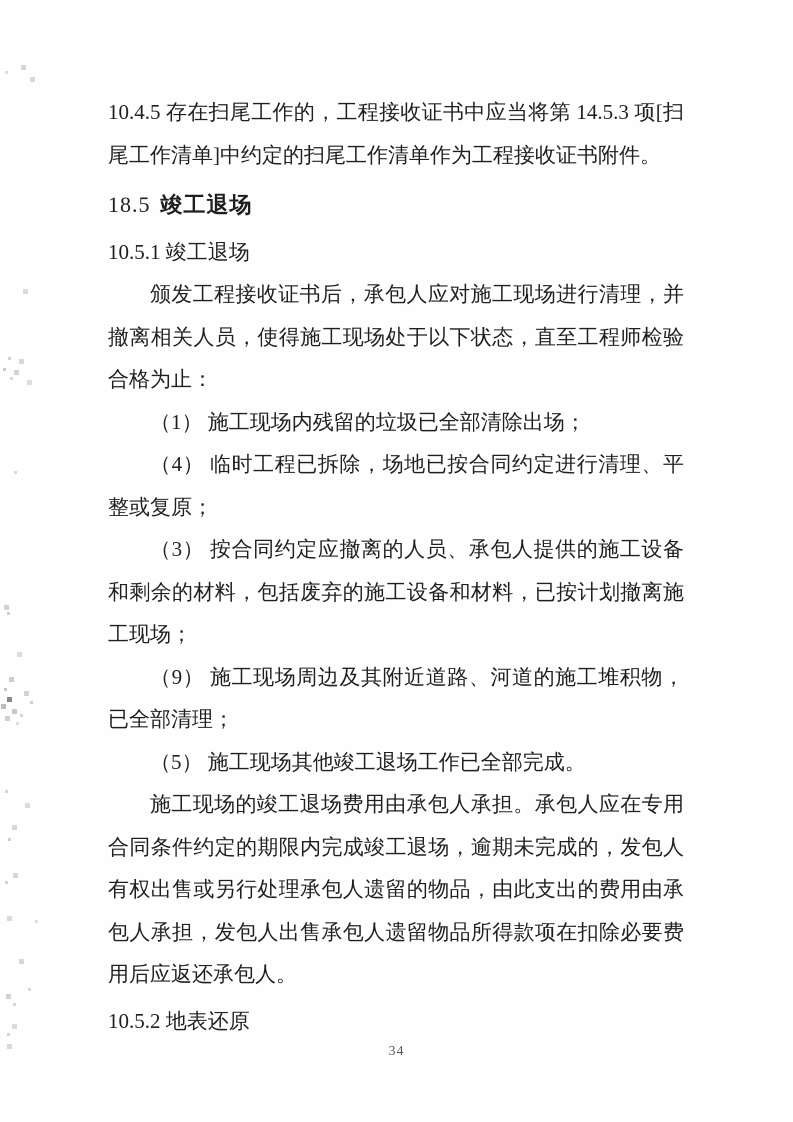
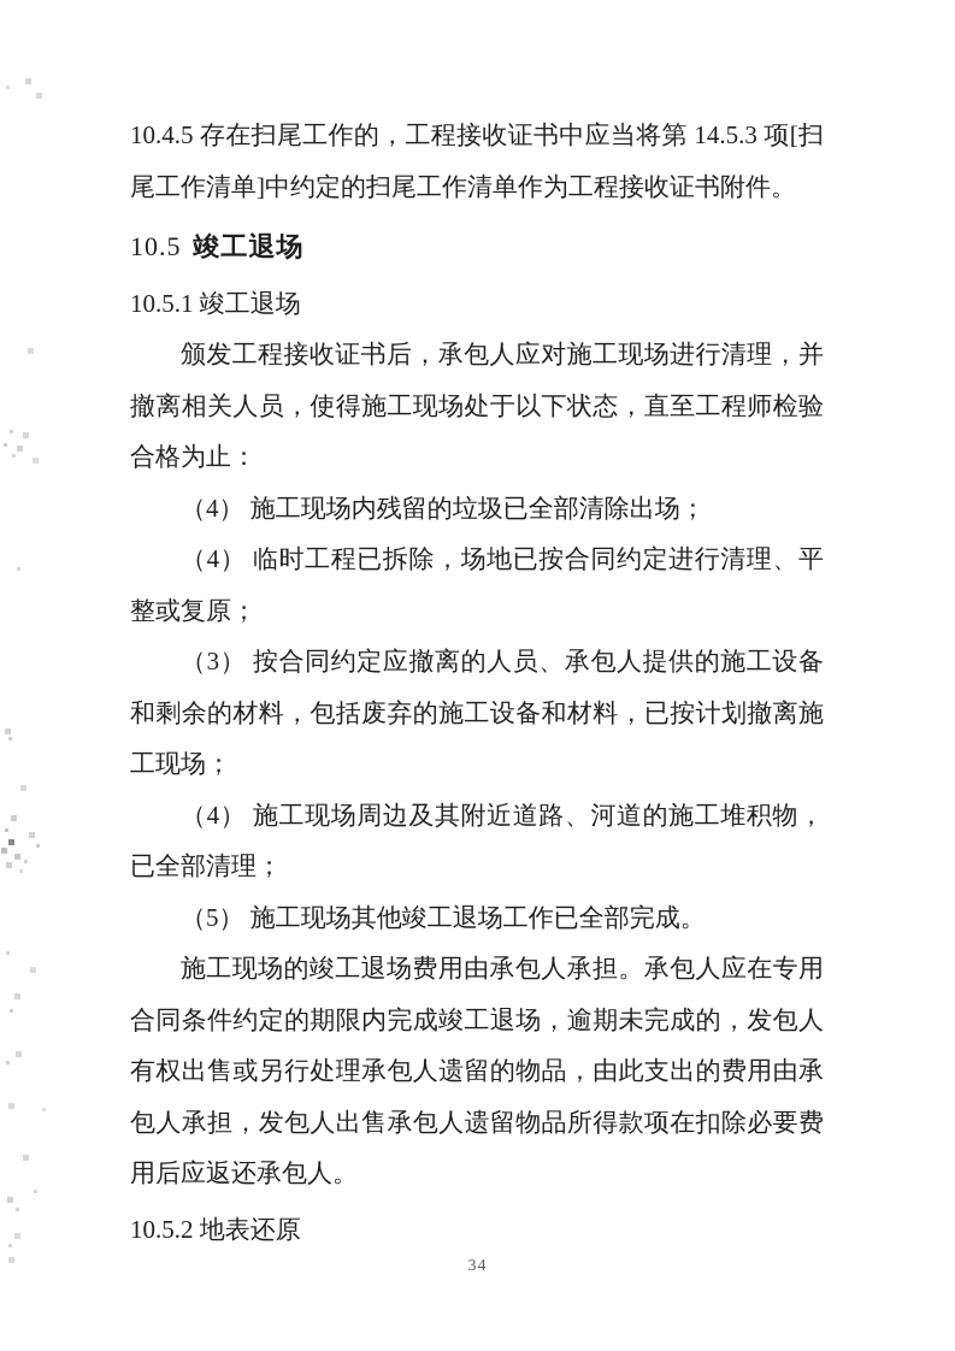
  10.4.5 存在扫尾工作的，工程接收证书中应当将第 14.5.3 项[扫尾工作清单]中约定的扫尾工作清单作为工程接收证书附件。
- 18.5 竣工退场
+ 10.5 竣工退场
  10.5.1 竣工退场
  颁发工程接收证书后，承包人应对施工现场进行清理，并撤离相关人员，使得施工现场处于以下状态，直至工程师检验合格为止：
- （1） 施工现场内残留的垃圾已全部清除出场；
+ （4） 施工现场内残留的垃圾已全部清除出场；
  （4） 临时工程已拆除，场地已按合同约定进行清理、平整或复原；
  （3） 按合同约定应撤离的人员、承包人提供的施工设备和剩余的材料，包括废弃的施工设备和材料，已按计划撤离施工现场；
- （9） 施工现场周边及其附近道路、河道的施工堆积物，已全部清理；
+ （4） 施工现场周边及其附近道路、河道的施工堆积物，已全部清理；
  （5） 施工现场其他竣工退场工作已全部完成。
  施工现场的竣工退场费用由承包人承担。承包人应在专用合同条件约定的期限内完成竣工退场，逾期未完成的，发包人有权出售或另行处理承包人遗留的物品，由此支出的费用由承包人承担，发包人出售承包人遗留物品所得款项在扣除必要费用后应返还承包人。
  10.5.2 地表还原
  34
